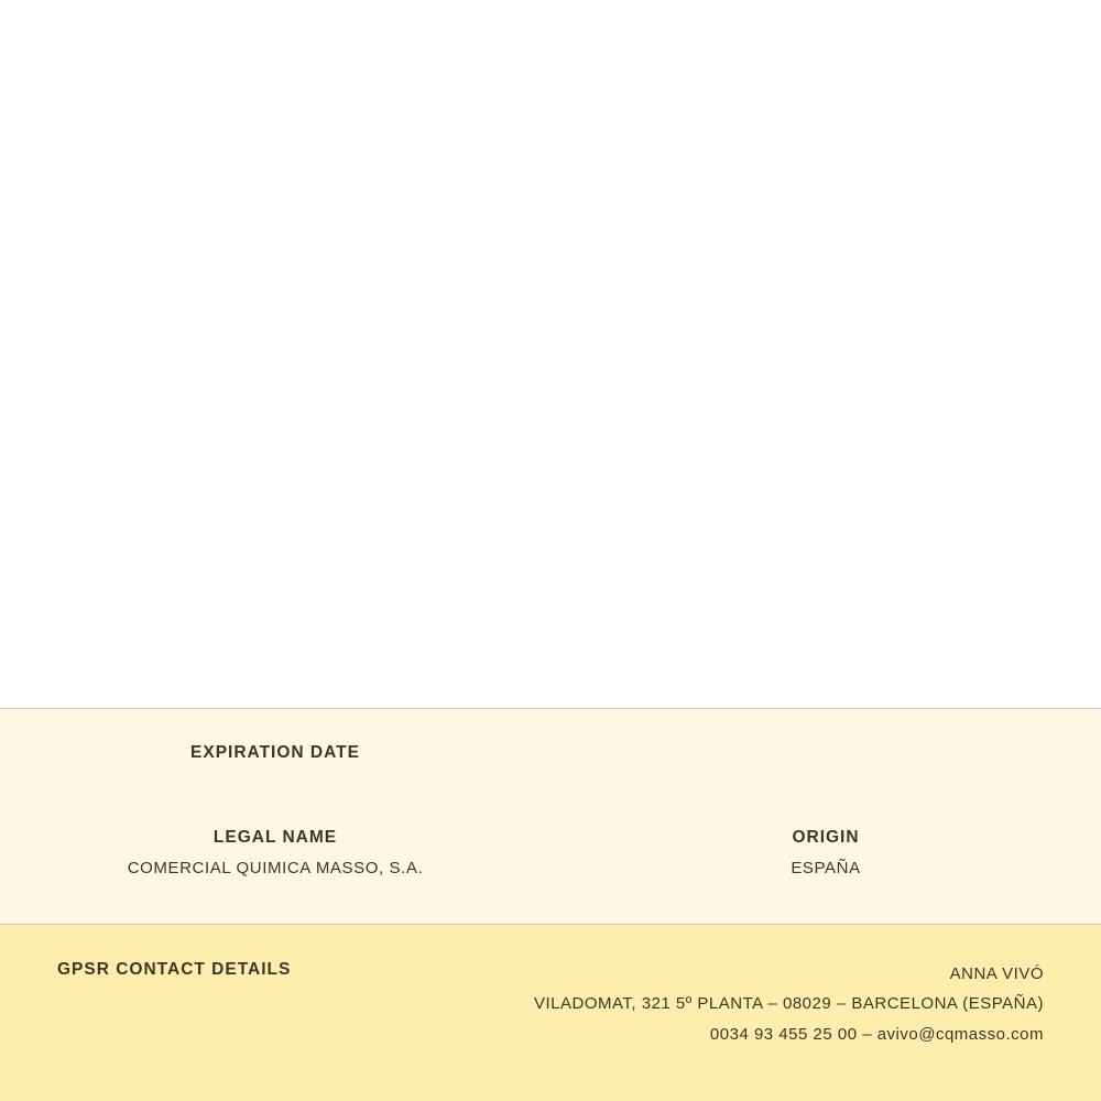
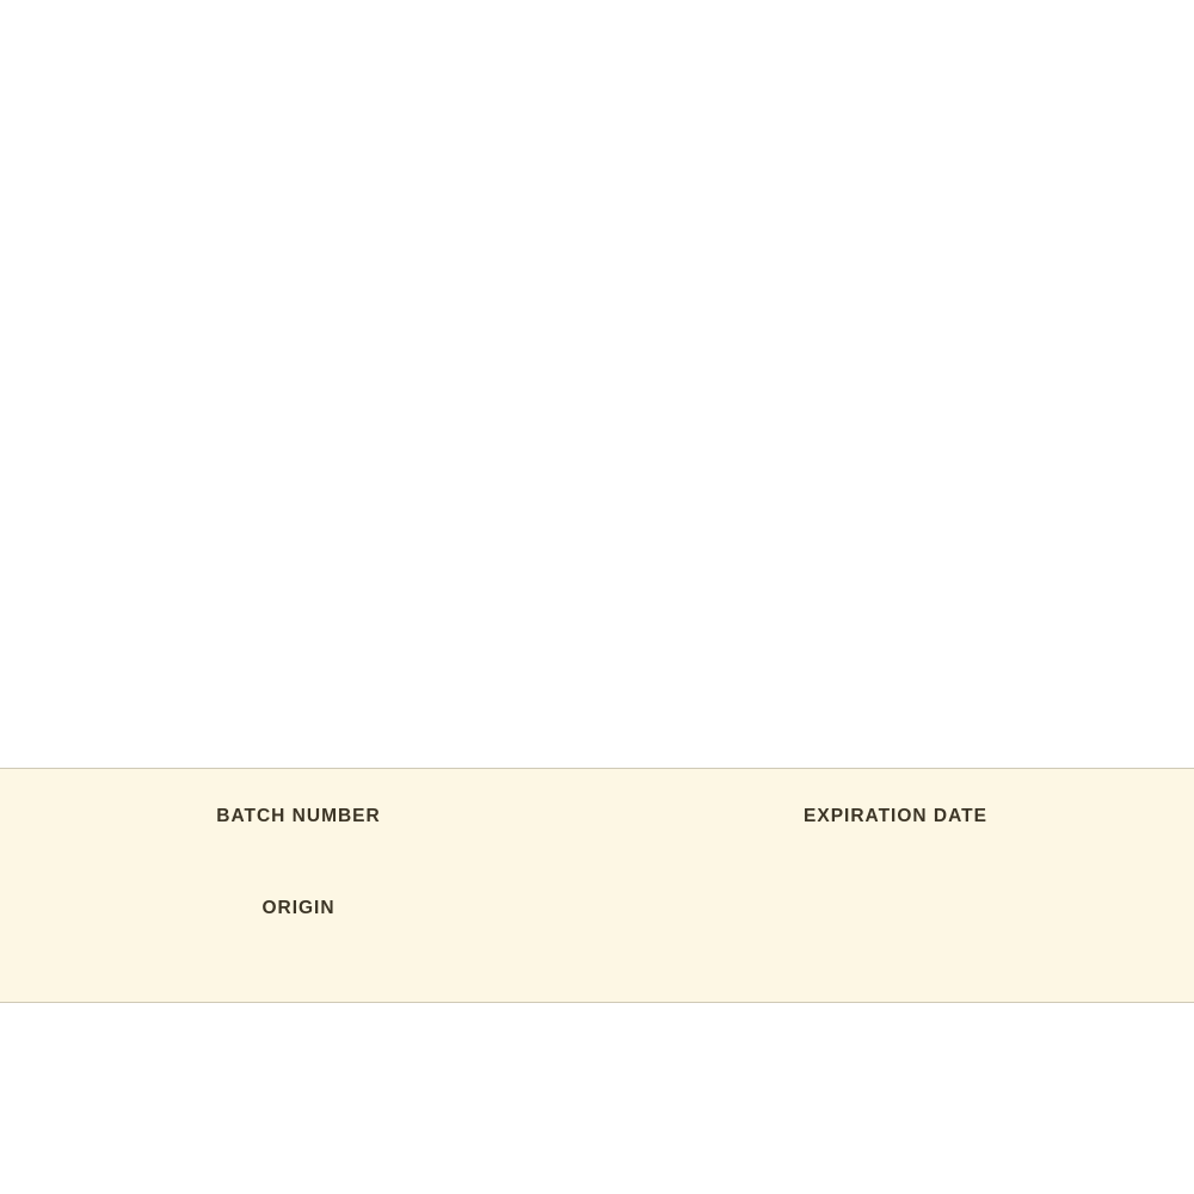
+ BATCH NUMBER
  EXPIRATION DATE
- LEGAL NAME
- COMERCIAL QUIMICA MASSO, S.A.
  ORIGIN
- ESPAÑA
- GPSR CONTACT DETAILS
- ANNA VIVÓ
- VILADOMAT, 321 5º PLANTA – 08029 – BARCELONA (ESPAÑA)
- 0034 93 455 25 00 – avivo@cqmasso.com
